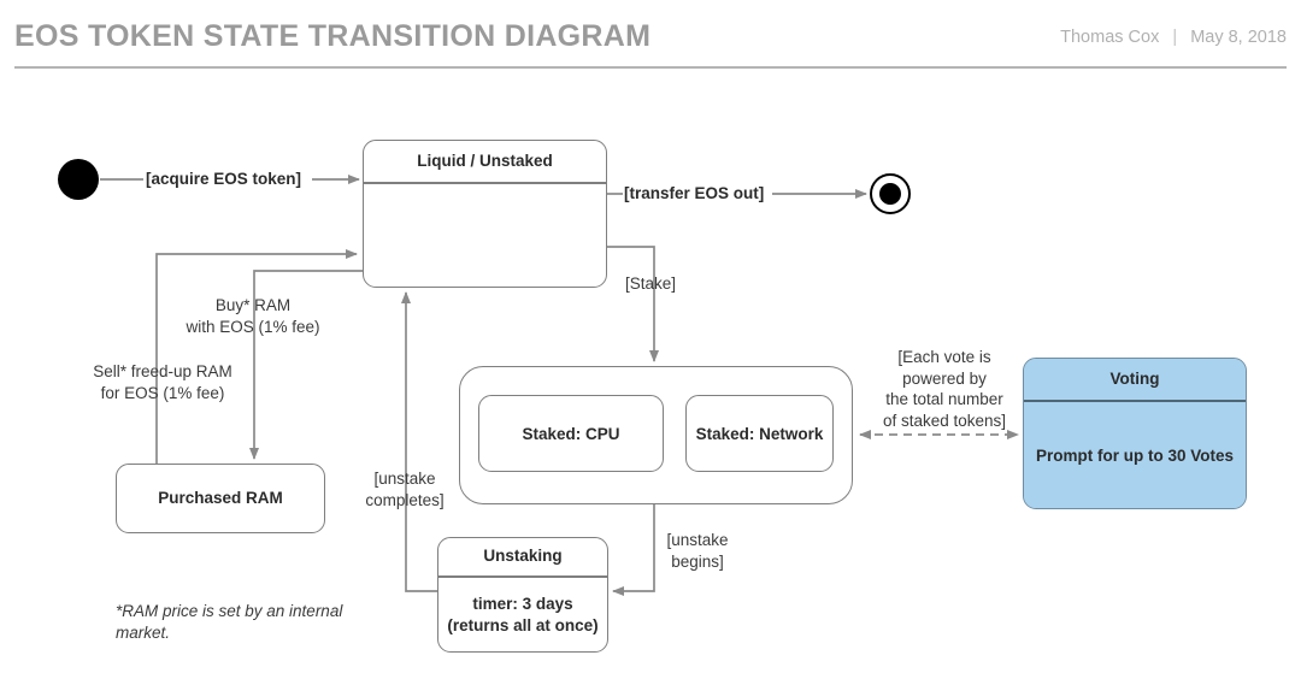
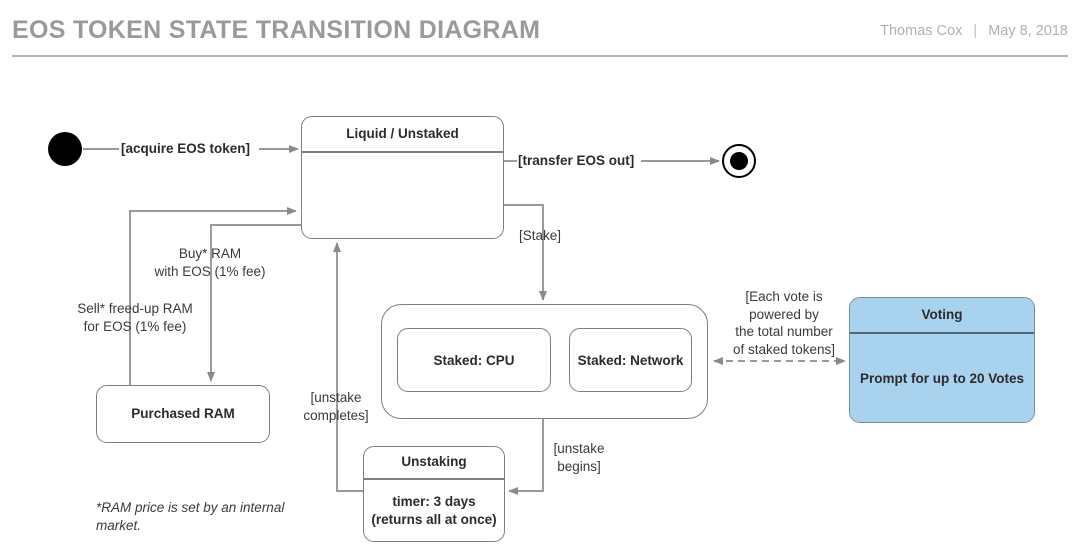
  EOS TOKEN STATE TRANSITION DIAGRAM
  Thomas Cox | May 8, 2018
  Liquid / Unstaked
  Purchased RAM
  Staked: CPU
  Staked: Network
  Unstaking
  timer: 3 days (returns all at once)
  Voting
- Prompt for up to 30 Votes
+ Prompt for up to 20 Votes
  [acquire EOS token]
  [transfer EOS out]
  [Stake]
  Buy* RAM
  with EOS (1% fee)
  Sell* freed-up RAM
  for EOS (1% fee)
  [unstake
  begins]
  [unstake
  completes]
  [Each vote is
  powered by
  the total number
  of staked tokens]
  *RAM price is set by an internal market.
